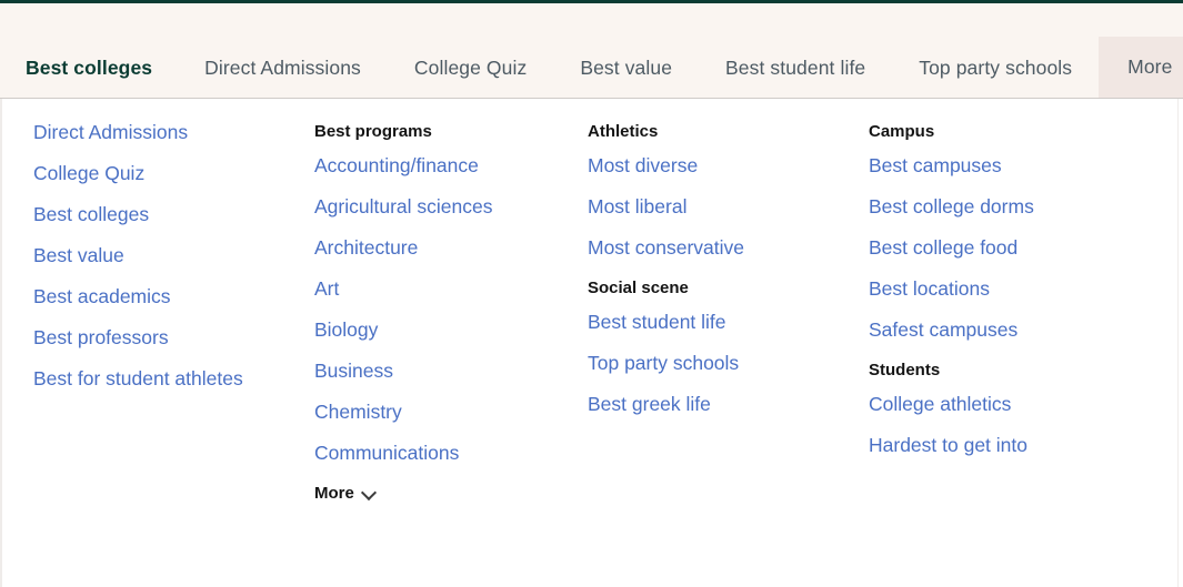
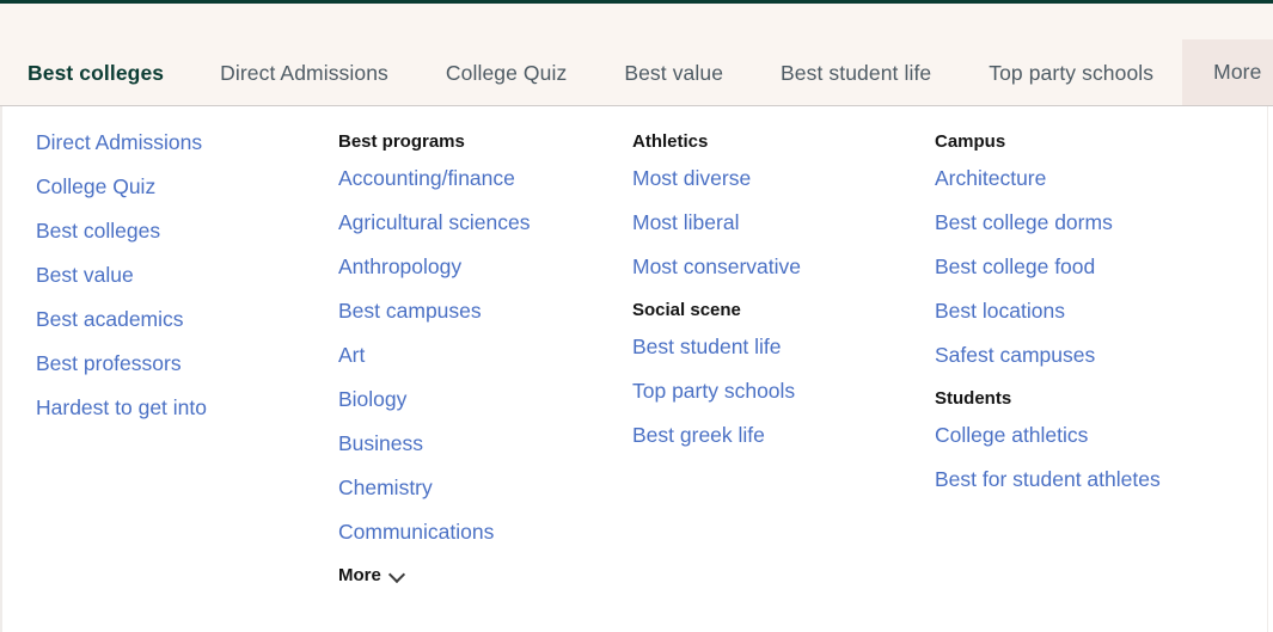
  Best colleges
  Direct Admissions
  College Quiz
  Best value
  Best student life
  Top party schools
  More
  Direct Admissions
  College Quiz
  Best colleges
  Best value
  Best academics
  Best professors
- Best for student athletes
+ Hardest to get into
  Best programs
  Accounting/finance
  Agricultural sciences
+ Anthropology
- Architecture
+ Best campuses
  Art
  Biology
  Business
  Chemistry
  Communications
  More
  Athletics
  Most diverse
  Most liberal
  Most conservative
  Social scene
  Best student life
  Top party schools
  Best greek life
  Campus
- Best campuses
+ Architecture
  Best college dorms
  Best college food
  Best locations
  Safest campuses
  Students
  College athletics
- Hardest to get into
+ Best for student athletes
